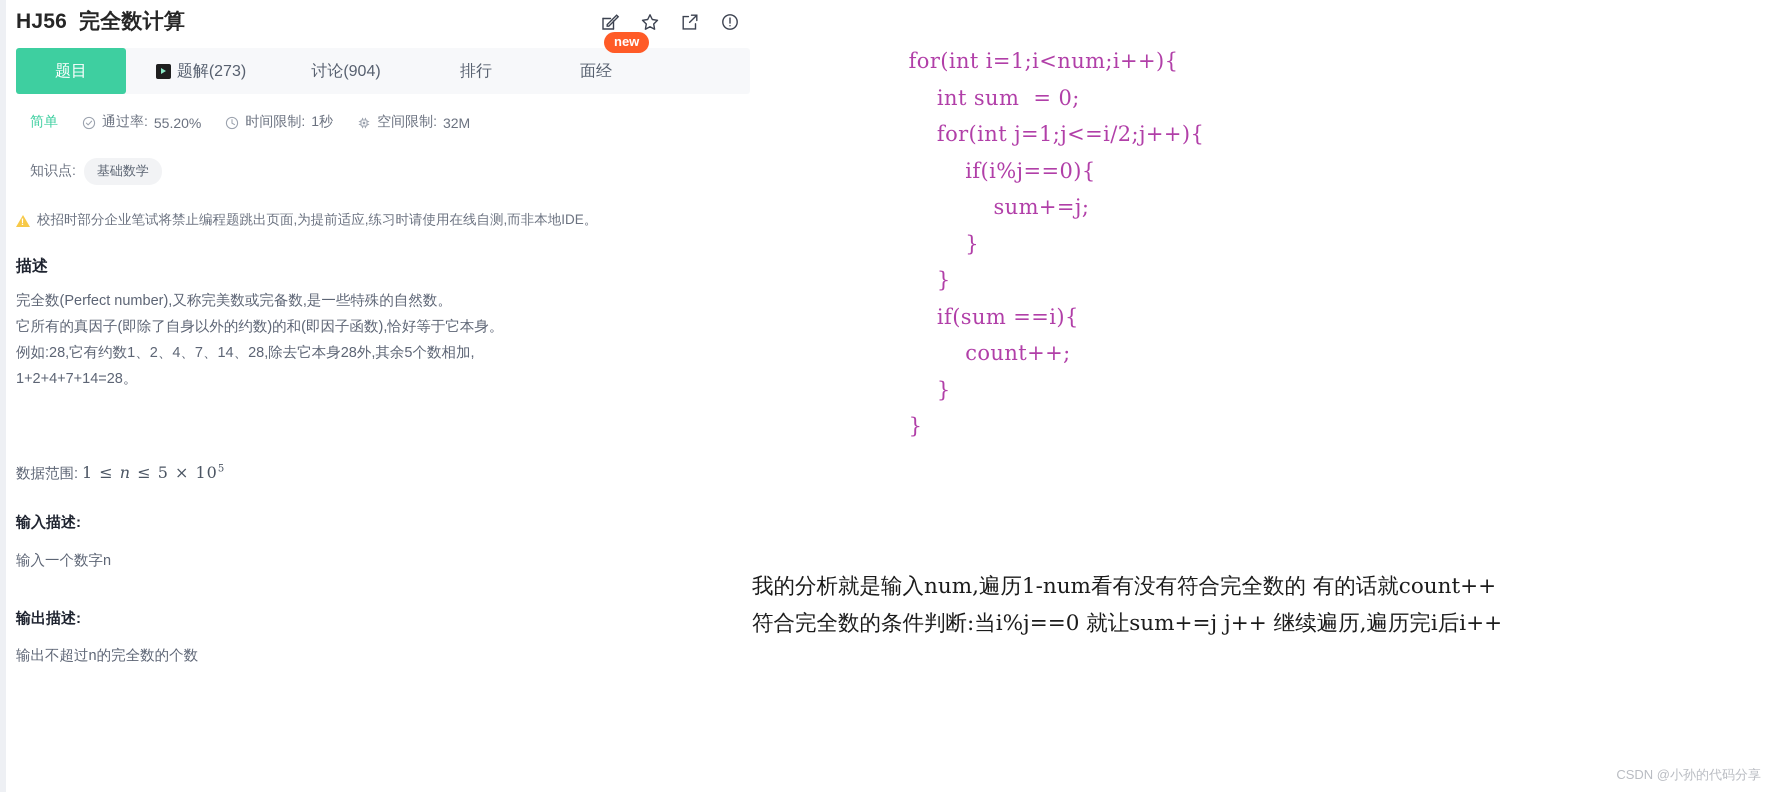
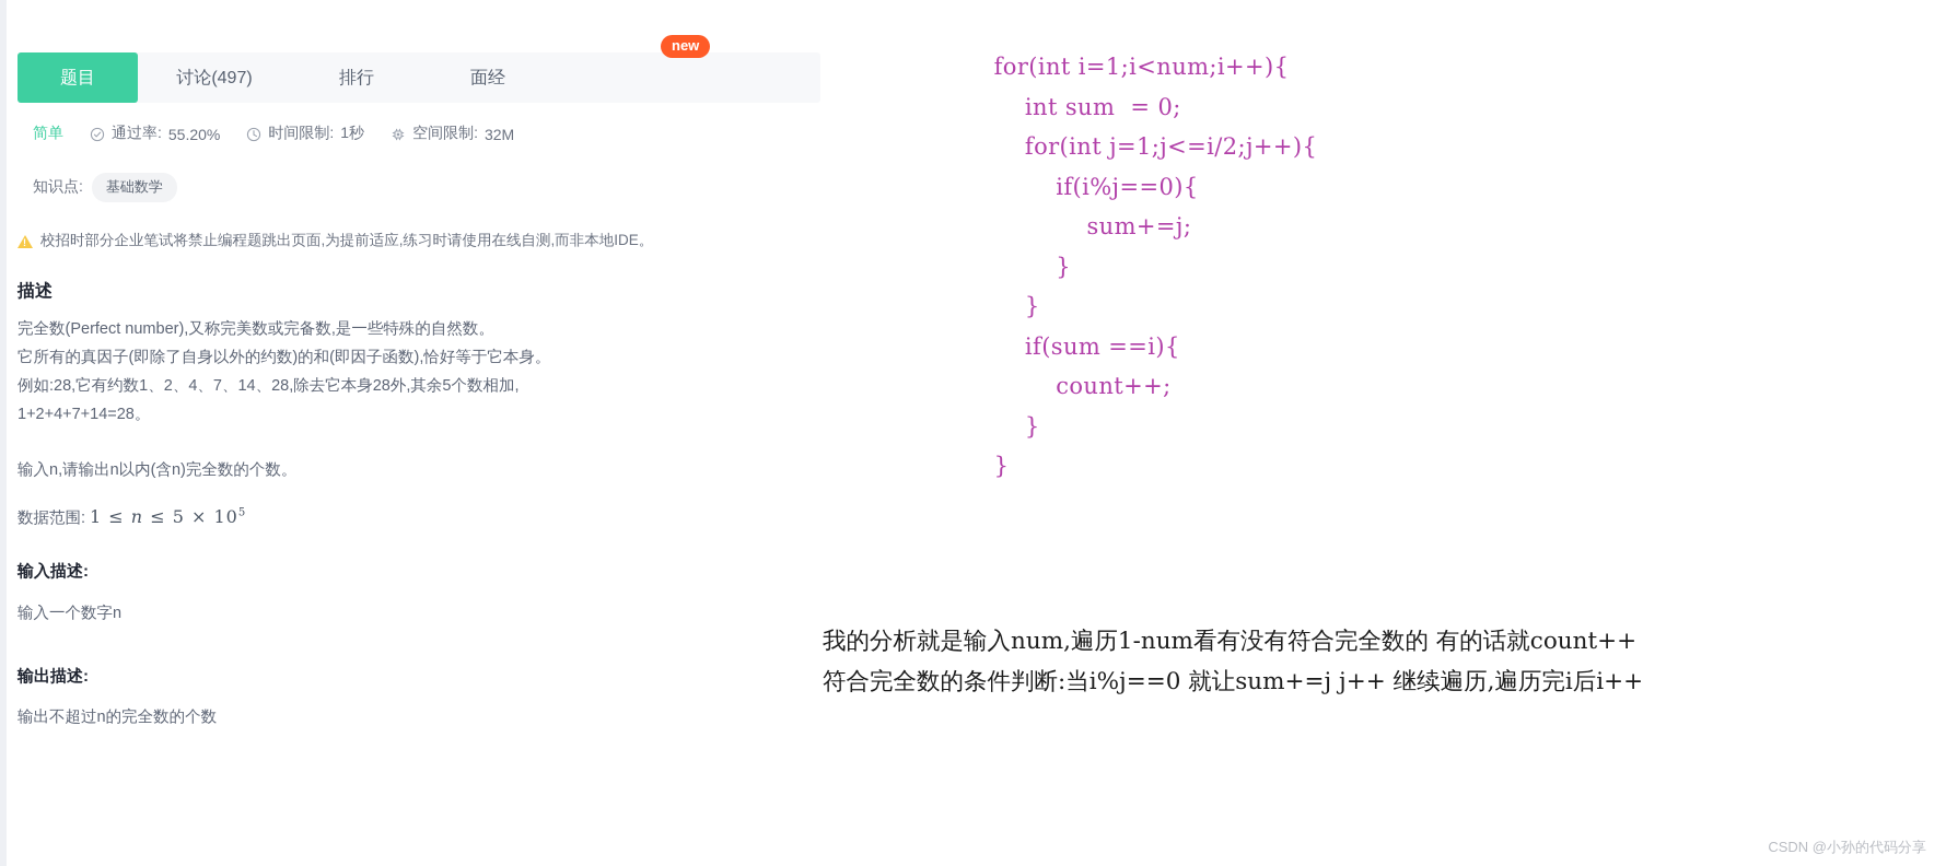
- HJ56 完全数计算
  题目
- 题解(273)
- 讨论(904)
+ 讨论(497)
  排行
  面经
  new
  简单
  通过率:
  55.20%
  时间限制:
  1秒
  空间限制:
  32M
  知识点:
  基础数学
  校招时部分企业笔试将禁止编程题跳出页面,为提前适应,练习时请使用在线自测,而非本地IDE。
  描述
  完全数(Perfect number),又称完美数或完备数,是一些特殊的自然数。
  它所有的真因子(即除了自身以外的约数)的和(即因子函数),恰好等于它本身。
  例如:28,它有约数1、2、4、7、14、28,除去它本身28外,其余5个数相加,
  1+2+4+7+14=28。
+ 输入n,请输出n以内(含n)完全数的个数。
  数据范围:
  1 ≤ n ≤ 5 × 105
  输入描述:
  输入一个数字n
  输出描述:
  输出不超过n的完全数的个数
  for(int i=1;i<num;i++){
  int sum = 0;
  for(int j=1;j<=i/2;j++){
  if(i%j==0){
  sum+=j;
  }
  }
  if(sum ==i){
  count++;
  }
  }
  我的分析就是输入num,遍历1-num看有没有符合完全数的 有的话就count++
  符合完全数的条件判断:当i%j==0 就让sum+=j j++ 继续遍历,遍历完i后i++
  CSDN @小孙的代码分享
